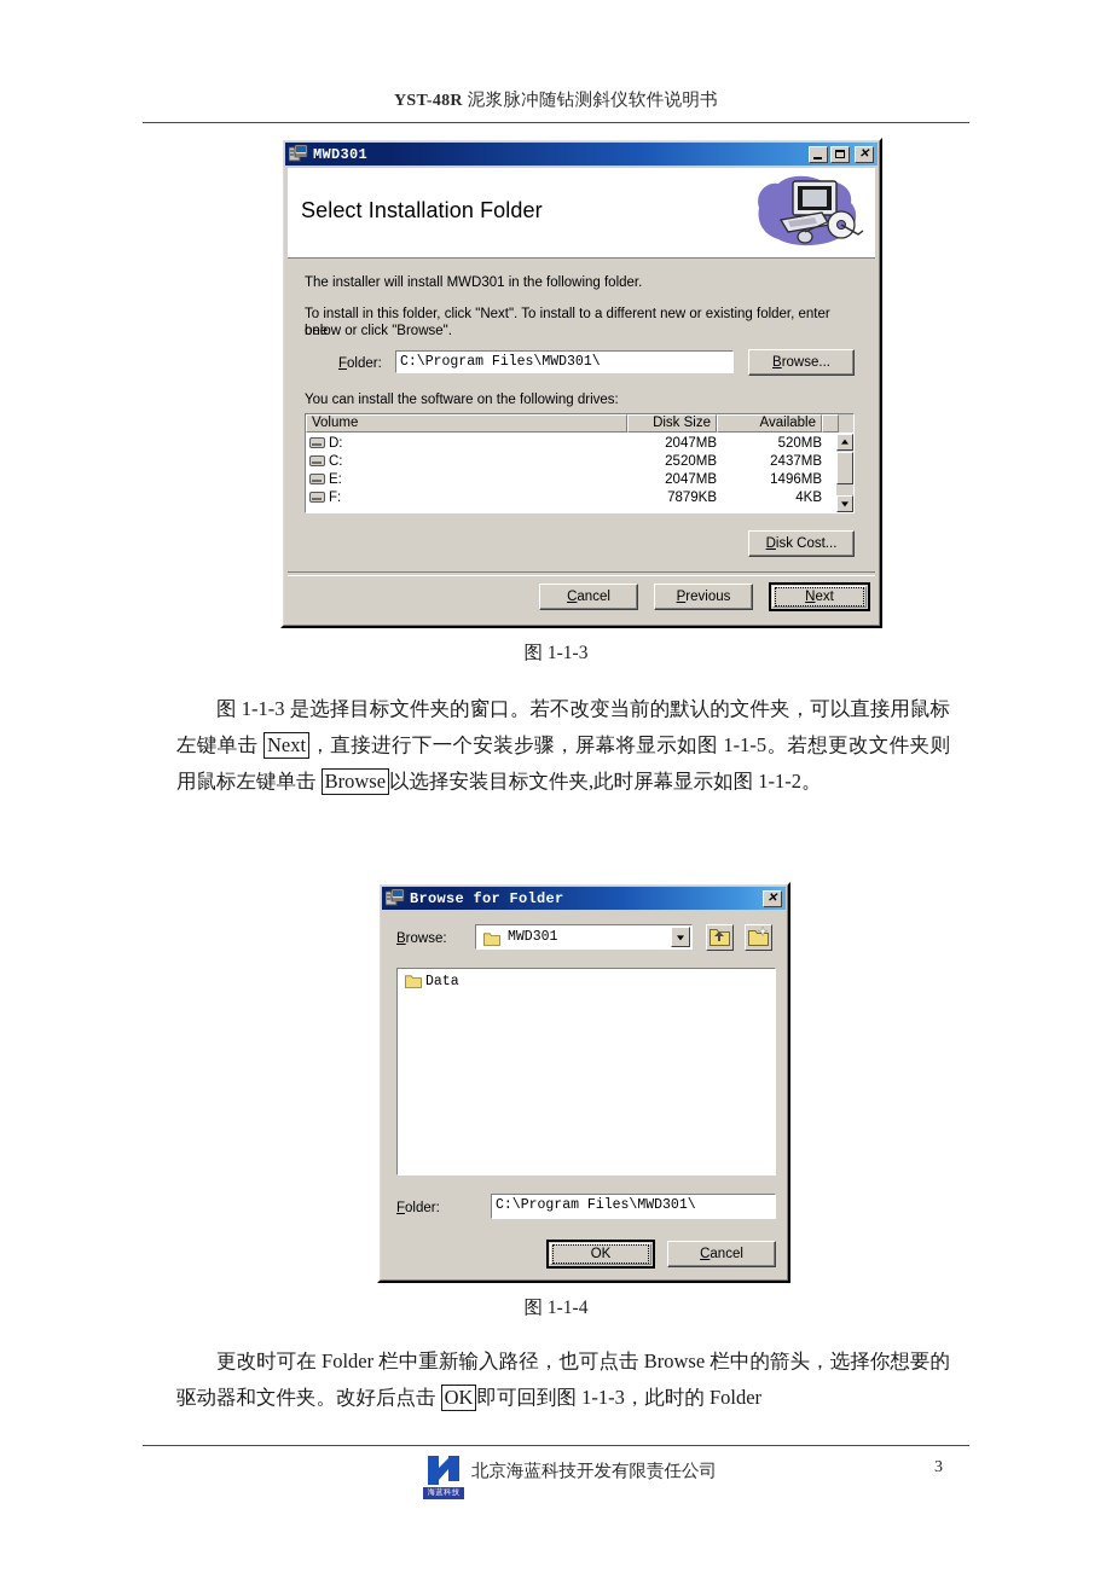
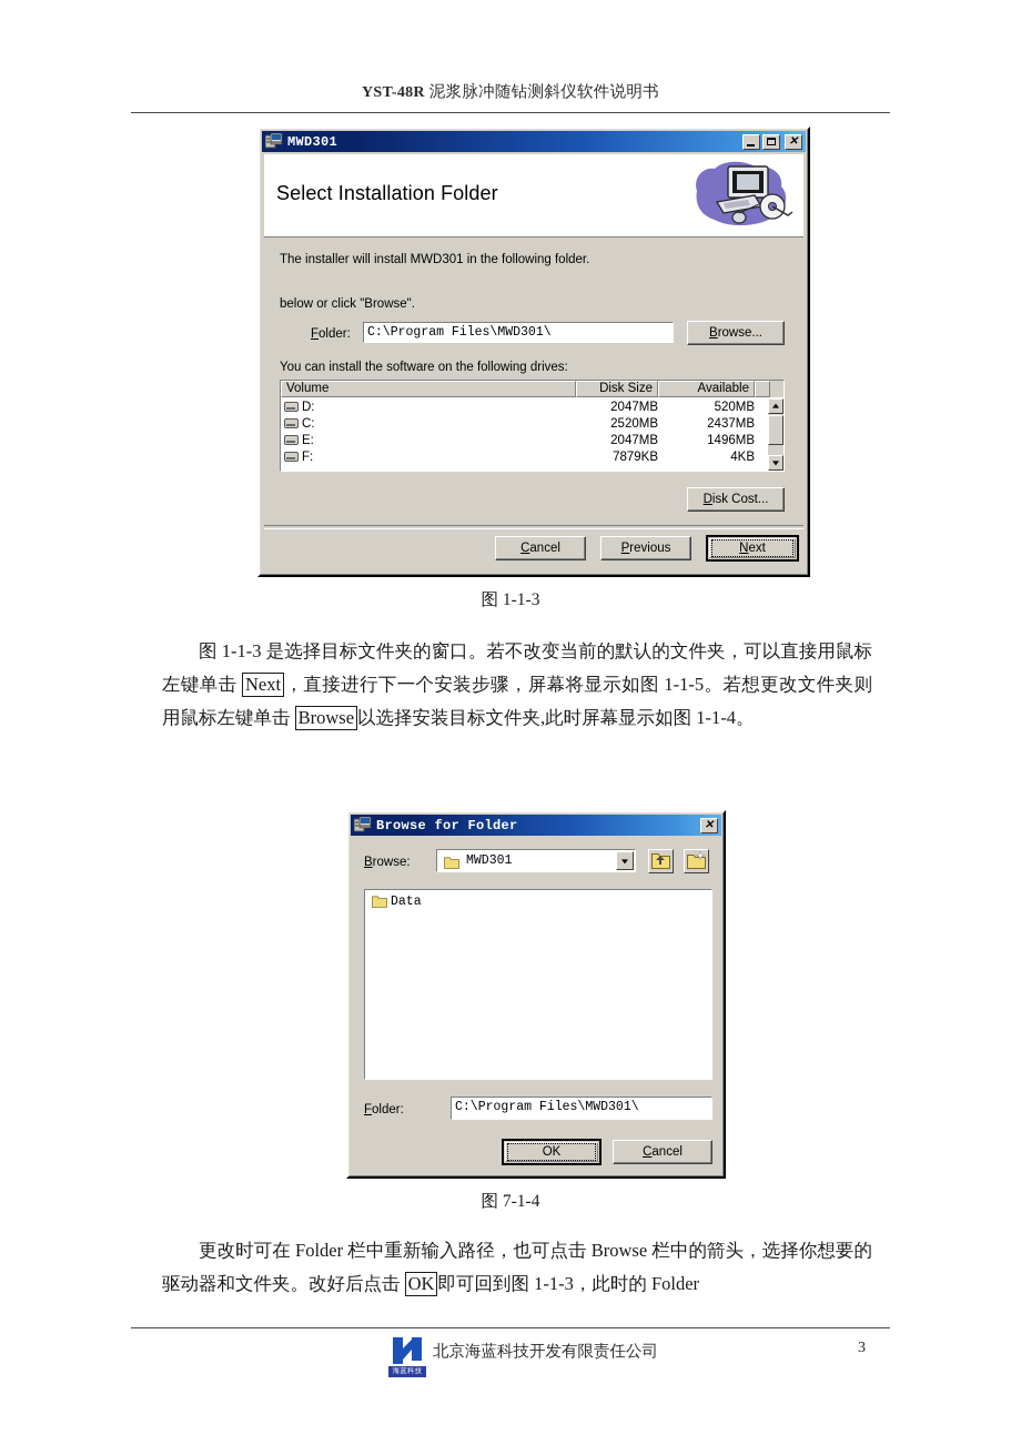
  YST-48R 泥浆脉冲随钻测斜仪软件说明书
  MWD301
  ✕
  Select Installation Folder
  The installer will install MWD301 in the following folder.
- To install in this folder, click "Next". To install to a different new or existing folder, enter one
  below or click "Browse".
  Folder:
  C:\Program Files\MWD301\
  Browse...
  You can install the software on the following drives:
  Volume
  Disk Size
  Available
  D:
  2047MB
  520MB
  C:
  2520MB
  2437MB
  E:
  2047MB
  1496MB
  F:
  7879KB
  4KB
  Disk Cost...
  Cancel
  Previous
  Next
  图 1-1-3
- 图 1-1-3 是选择目标文件夹的窗口。若不改变当前的默认的文件夹，可以直接用鼠标左键单击 Next ，直接进行下一个安装步骤，屏幕将显示如图 1-1-5。若想更改文件夹则用鼠标左键单击 Browse 以选择安装目标文件夹,此时屏幕显示如图 1-1-2。
+ 图 1-1-3 是选择目标文件夹的窗口。若不改变当前的默认的文件夹，可以直接用鼠标左键单击 Next ，直接进行下一个安装步骤，屏幕将显示如图 1-1-5。若想更改文件夹则用鼠标左键单击 Browse 以选择安装目标文件夹,此时屏幕显示如图 1-1-4。
  Browse for Folder
  ✕
  Browse:
  MWD301
  Data
  Folder:
  C:\Program Files\MWD301\
  OK
  Cancel
- 图 1-1-4
+ 图 7-1-4
  更改时可在 Folder 栏中重新输入路径，也可点击 Browse 栏中的箭头，选择你想要的驱动器和文件夹。改好后点击 OK 即可回到图 1-1-3，此时的 Folder
  北京海蓝科技开发有限责任公司
  3
